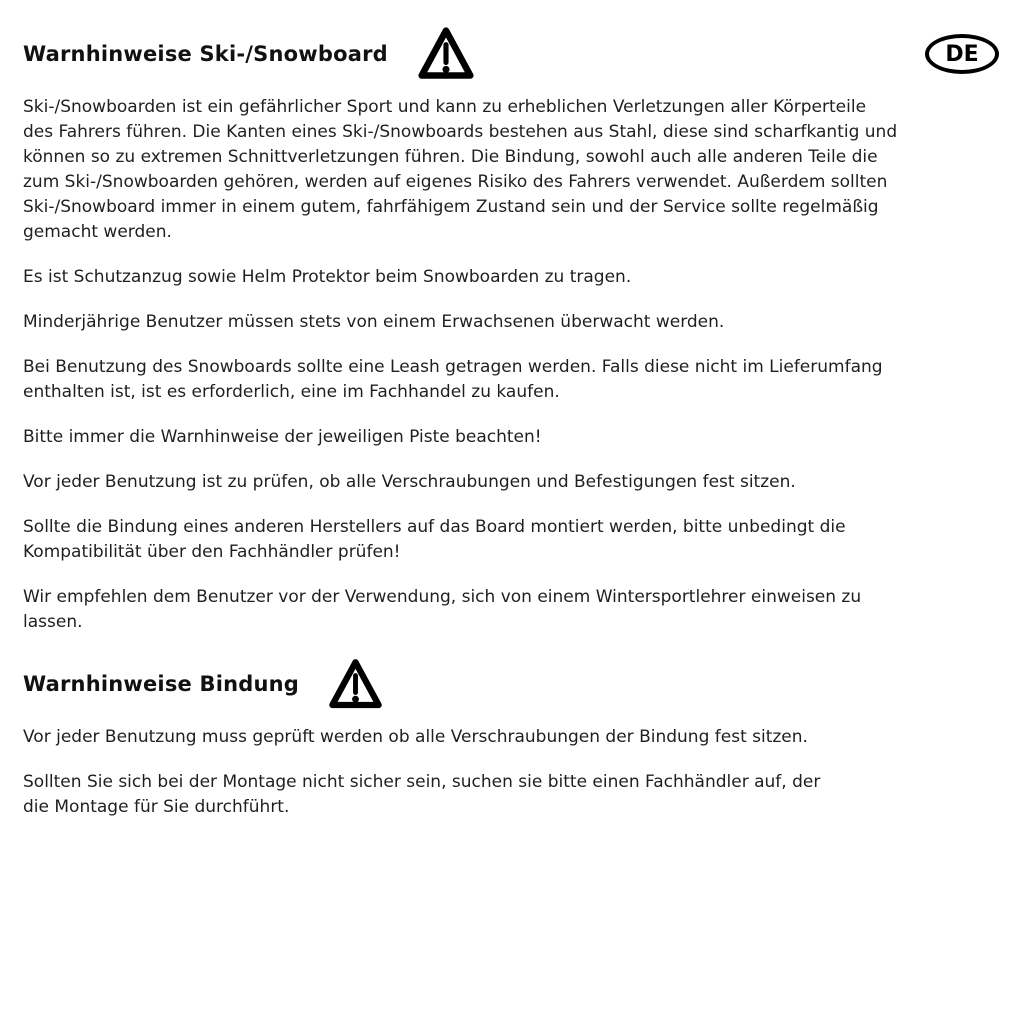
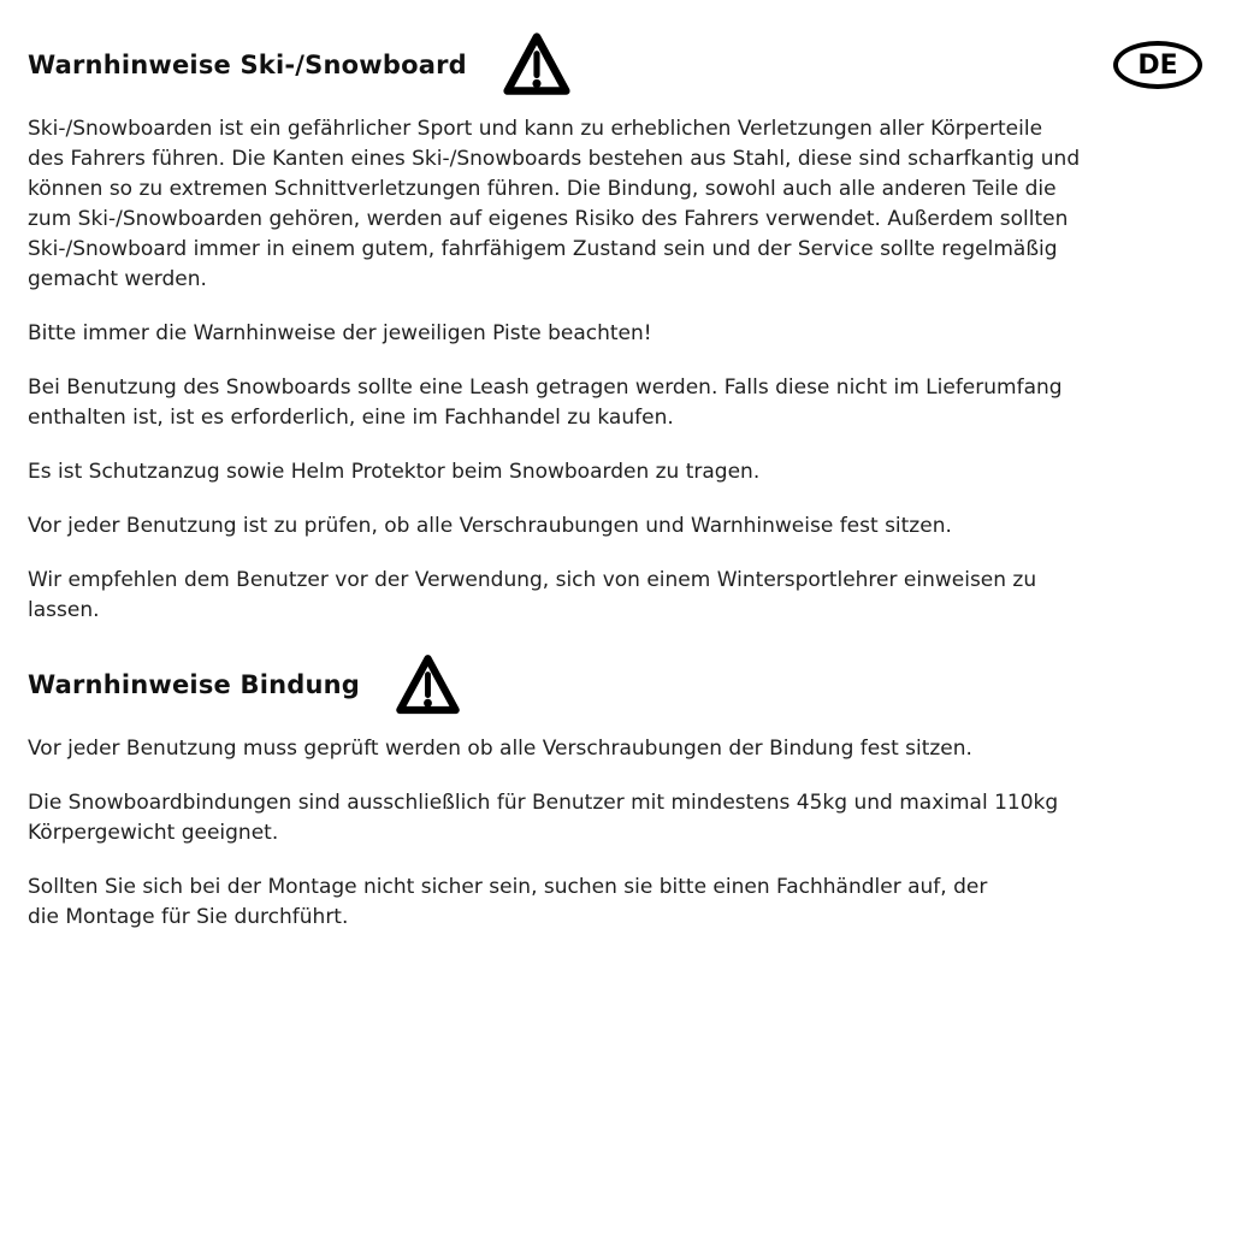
  Warnhinweise Ski-/Snowboard
  DE
  Ski-/Snowboarden ist ein gefährlicher Sport und kann zu erheblichen Verletzungen aller Körperteile
  des Fahrers führen. Die Kanten eines Ski-/Snowboards bestehen aus Stahl, diese sind scharfkantig und
  können so zu extremen Schnittverletzungen führen. Die Bindung, sowohl auch alle anderen Teile die
  zum Ski-/Snowboarden gehören, werden auf eigenes Risiko des Fahrers verwendet. Außerdem sollten
  Ski-/Snowboard immer in einem gutem, fahrfähigem Zustand sein und der Service sollte regelmäßig
  gemacht werden.
- Es ist Schutzanzug sowie Helm Protektor beim Snowboarden zu tragen.
+ Bitte immer die Warnhinweise der jeweiligen Piste beachten!
- Minderjährige Benutzer müssen stets von einem Erwachsenen überwacht werden.
  Bei Benutzung des Snowboards sollte eine Leash getragen werden. Falls diese nicht im Lieferumfang
  enthalten ist, ist es erforderlich, eine im Fachhandel zu kaufen.
- Bitte immer die Warnhinweise der jeweiligen Piste beachten!
+ Es ist Schutzanzug sowie Helm Protektor beim Snowboarden zu tragen.
- Vor jeder Benutzung ist zu prüfen, ob alle Verschraubungen und Befestigungen fest sitzen.
+ Vor jeder Benutzung ist zu prüfen, ob alle Verschraubungen und Warnhinweise fest sitzen.
- Sollte die Bindung eines anderen Herstellers auf das Board montiert werden, bitte unbedingt die
- Kompatibilität über den Fachhändler prüfen!
  Wir empfehlen dem Benutzer vor der Verwendung, sich von einem Wintersportlehrer einweisen zu
  lassen.
  Warnhinweise Bindung
  Vor jeder Benutzung muss geprüft werden ob alle Verschraubungen der Bindung fest sitzen.
+ Die Snowboardbindungen sind ausschließlich für Benutzer mit mindestens 45kg und maximal 110kg
+ Körpergewicht geeignet.
  Sollten Sie sich bei der Montage nicht sicher sein, suchen sie bitte einen Fachhändler auf, der
  die Montage für Sie durchführt.
